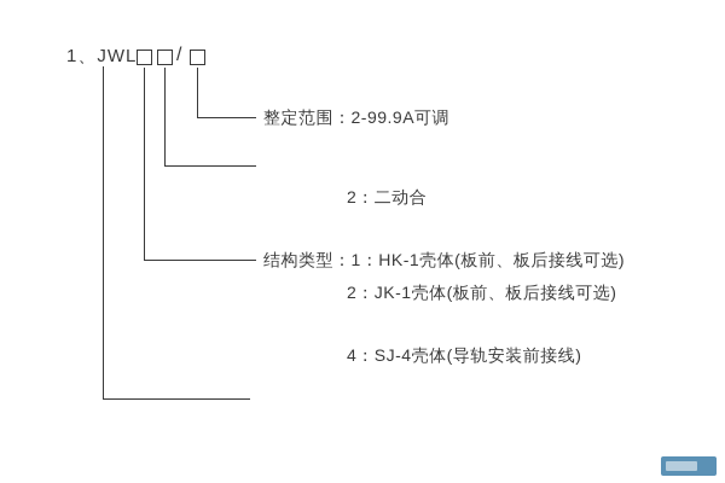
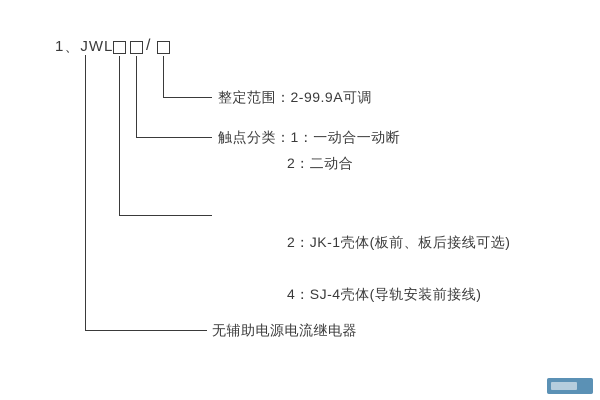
  1、JWL
  /
  整定范围：2-99.9A可调
+ 触点分类：1：一动合一动断
  2：二动合
- 结构类型：1：HK-1壳体(板前、板后接线可选)
  2：JK-1壳体(板前、板后接线可选)
  4：SJ-4壳体(导轨安装前接线)
+ 无辅助电源电流继电器
